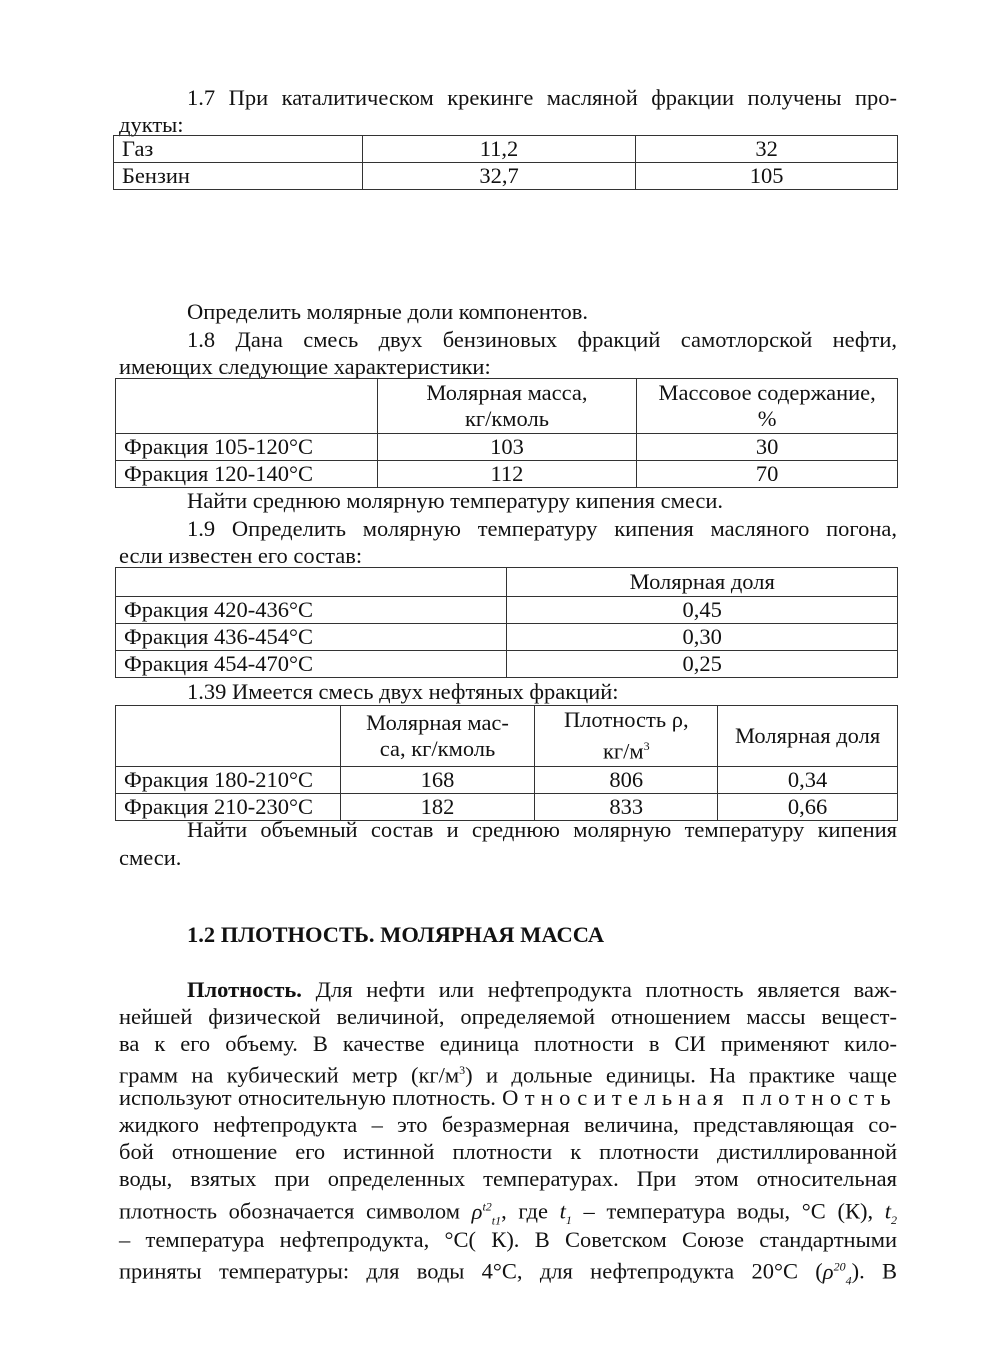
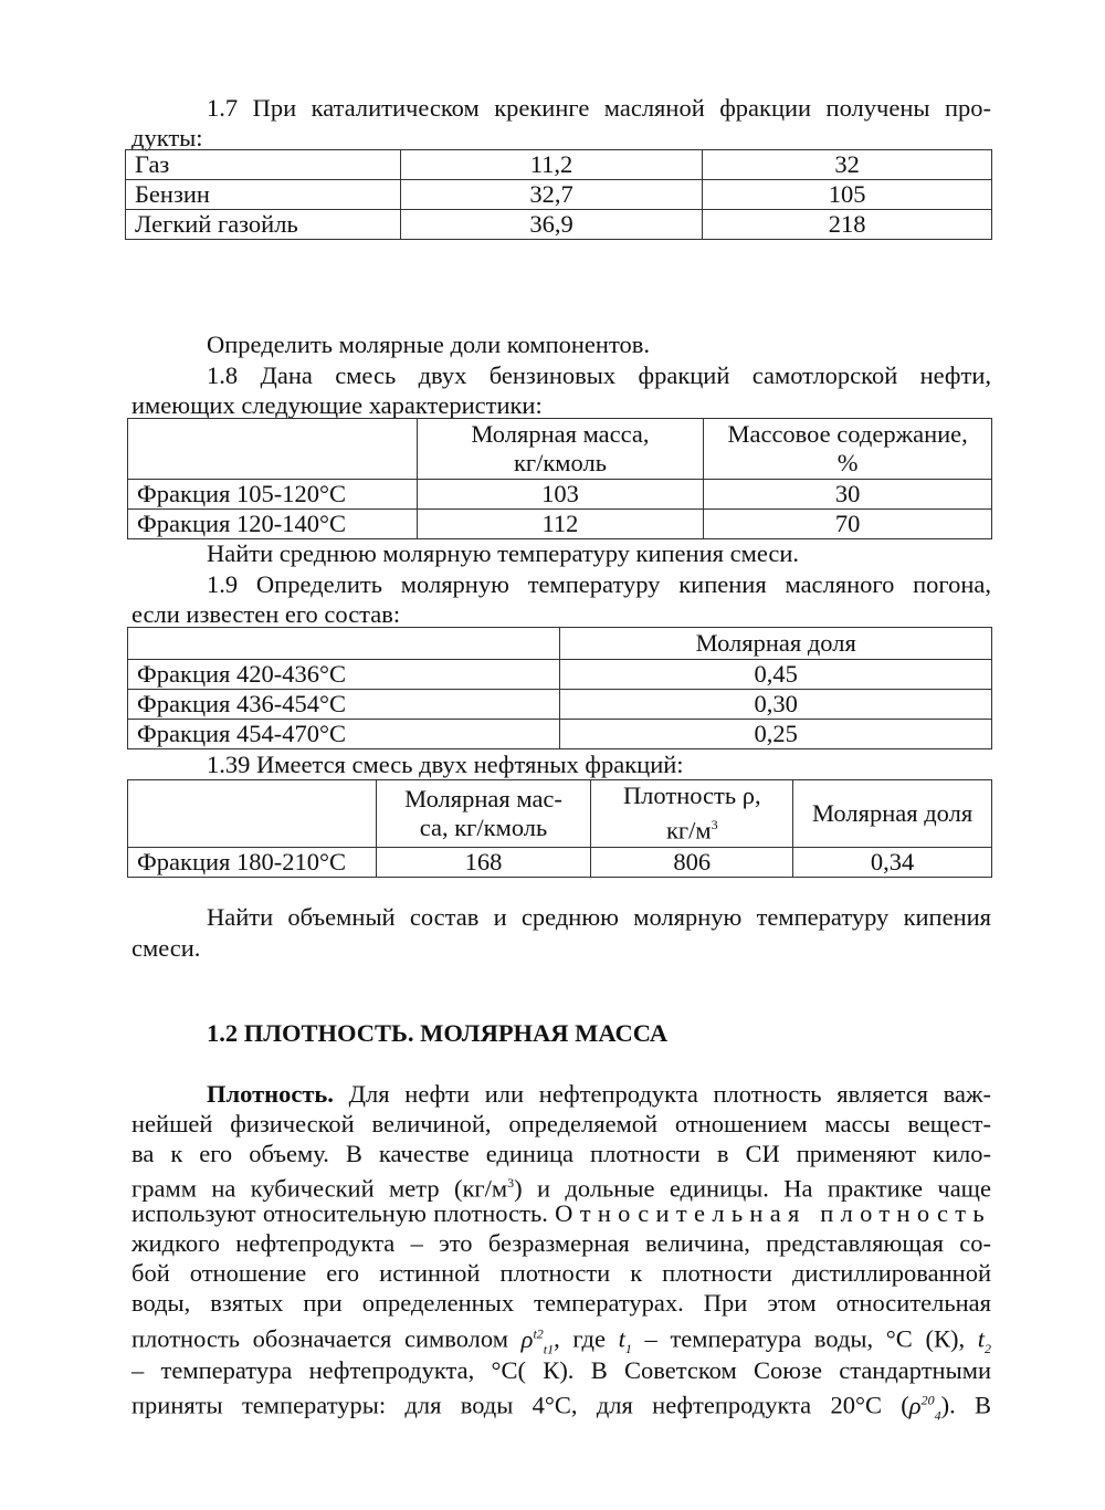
  1.7 При каталитическом крекинге масляной фракции получены про-
  дукты:
  Газ	11,2	32
  Бензин	32,7	105
+ Легкий газойль	36,9	218
  Определить молярные доли компонентов.
  1.8 Дана смесь двух бензиновых фракций самотлорской нефти,
  имеющих следующие характеристики:
  	Молярная масса, кг/кмоль	Массовое содержание, %
  Фракция 105-120°С	103	30
  Фракция 120-140°С	112	70
  Найти среднюю молярную температуру кипения смеси.
  1.9 Определить молярную температуру кипения масляного погона,
  если известен его состав:
  	Молярная доля
  Фракция 420-436°С	0,45
  Фракция 436-454°С	0,30
  Фракция 454-470°С	0,25
  1.39 Имеется смесь двух нефтяных фракций:
  	Молярная мас- са, кг/кмоль	Плотность ρ, кг/м3	Молярная доля
  Фракция 180-210°С	168	806	0,34
- Фракция 210-230°С	182	833	0,66
  Найти объемный состав и среднюю молярную температуру кипения
  смеси.
  1.2 ПЛОТНОСТЬ. МОЛЯРНАЯ МАССА
  Плотность. Для нефти или нефтепродукта плотность является важ-
  нейшей физической величиной, определяемой отношением массы вещест-
  ва к его объему. В качестве единица плотности в СИ применяют кило-
  грамм на кубический метр (кг/м3) и дольные единицы. На практике чаще
  используют относительную плотность. Относительная плотность
  жидкого нефтепродукта – это безразмерная величина, представляющая со-
  бой отношение его истинной плотности к плотности дистиллированной
  воды, взятых при определенных температурах. При этом относительная
  плотность обозначается символом ρt2t1, где t1 – температура воды, °С (К), t2
  – температура нефтепродукта, °С( К). В Советском Союзе стандартными
  приняты температуры: для воды 4°С, для нефтепродукта 20°С (ρ204). В
